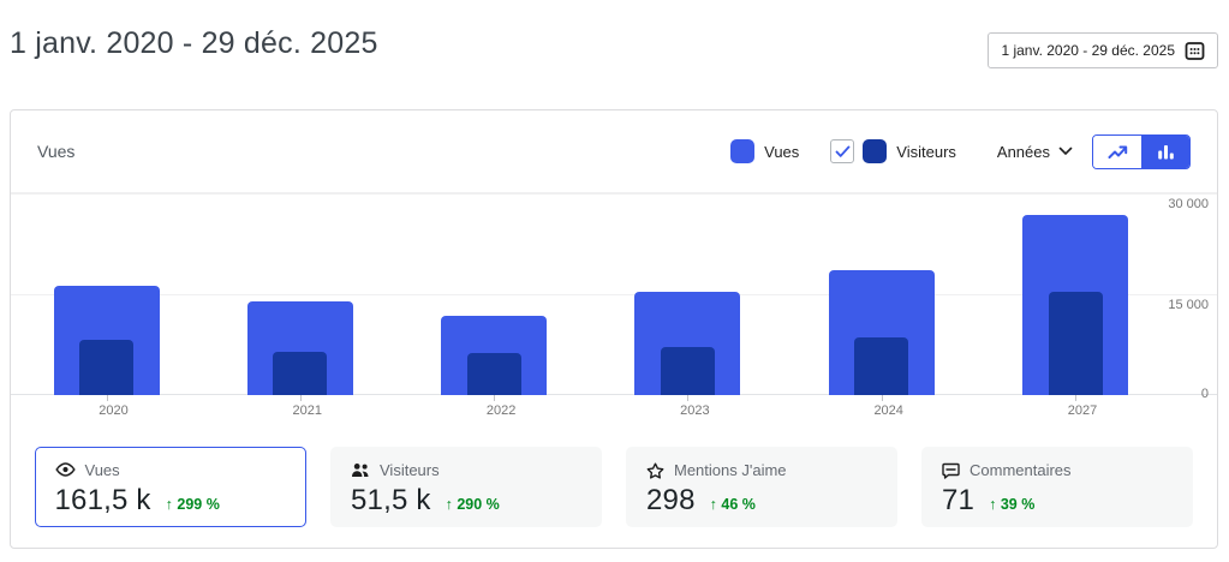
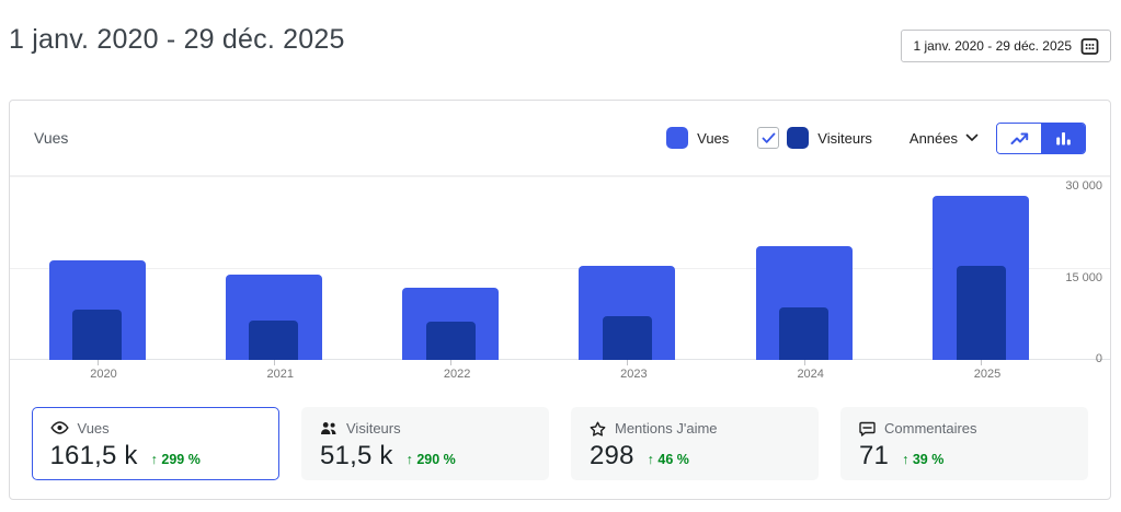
  1 janv. 2020 - 29 déc. 2025
  1 janv. 2020 - 29 déc. 2025
  Vues
  Vues
  Visiteurs
  Années
  0
  15 000
  30 000
  2020
  2021
  2022
  2023
  2024
- 2027
+ 2025
  Vues
  161,5 k
  ↑ 299 %
  Visiteurs
  51,5 k
  ↑ 290 %
  Mentions J'aime
  298
  ↑ 46 %
  Commentaires
  71
  ↑ 39 %
